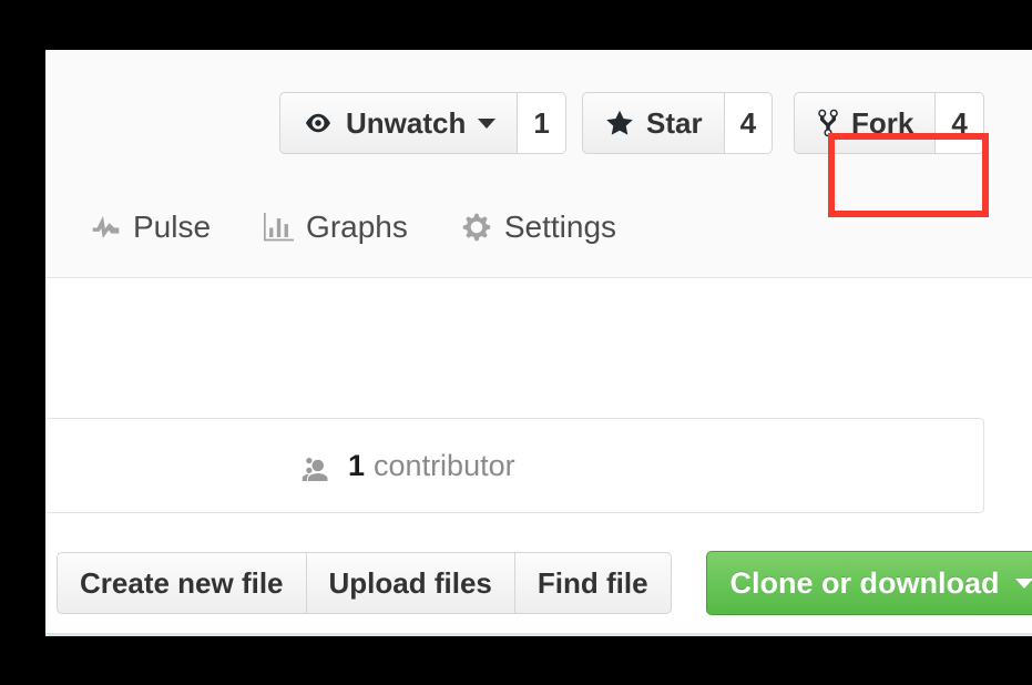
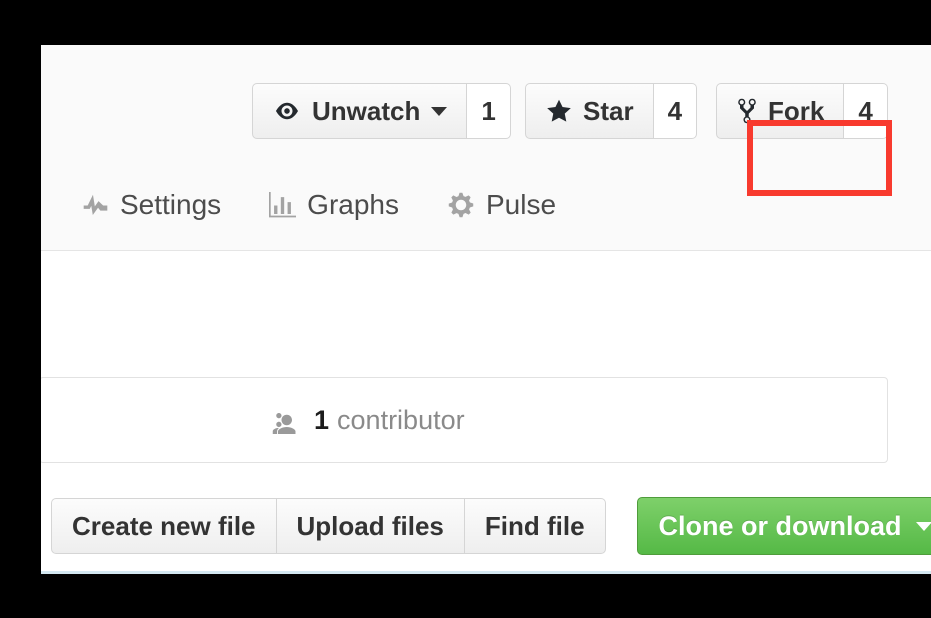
  Unwatch
  1
  Star
  4
  Fork
  4
- Pulse
+ Settings
  Graphs
- Settings
+ Pulse
  1
  contributor
  Create new file
  Upload files
  Find file
  Clone or download
